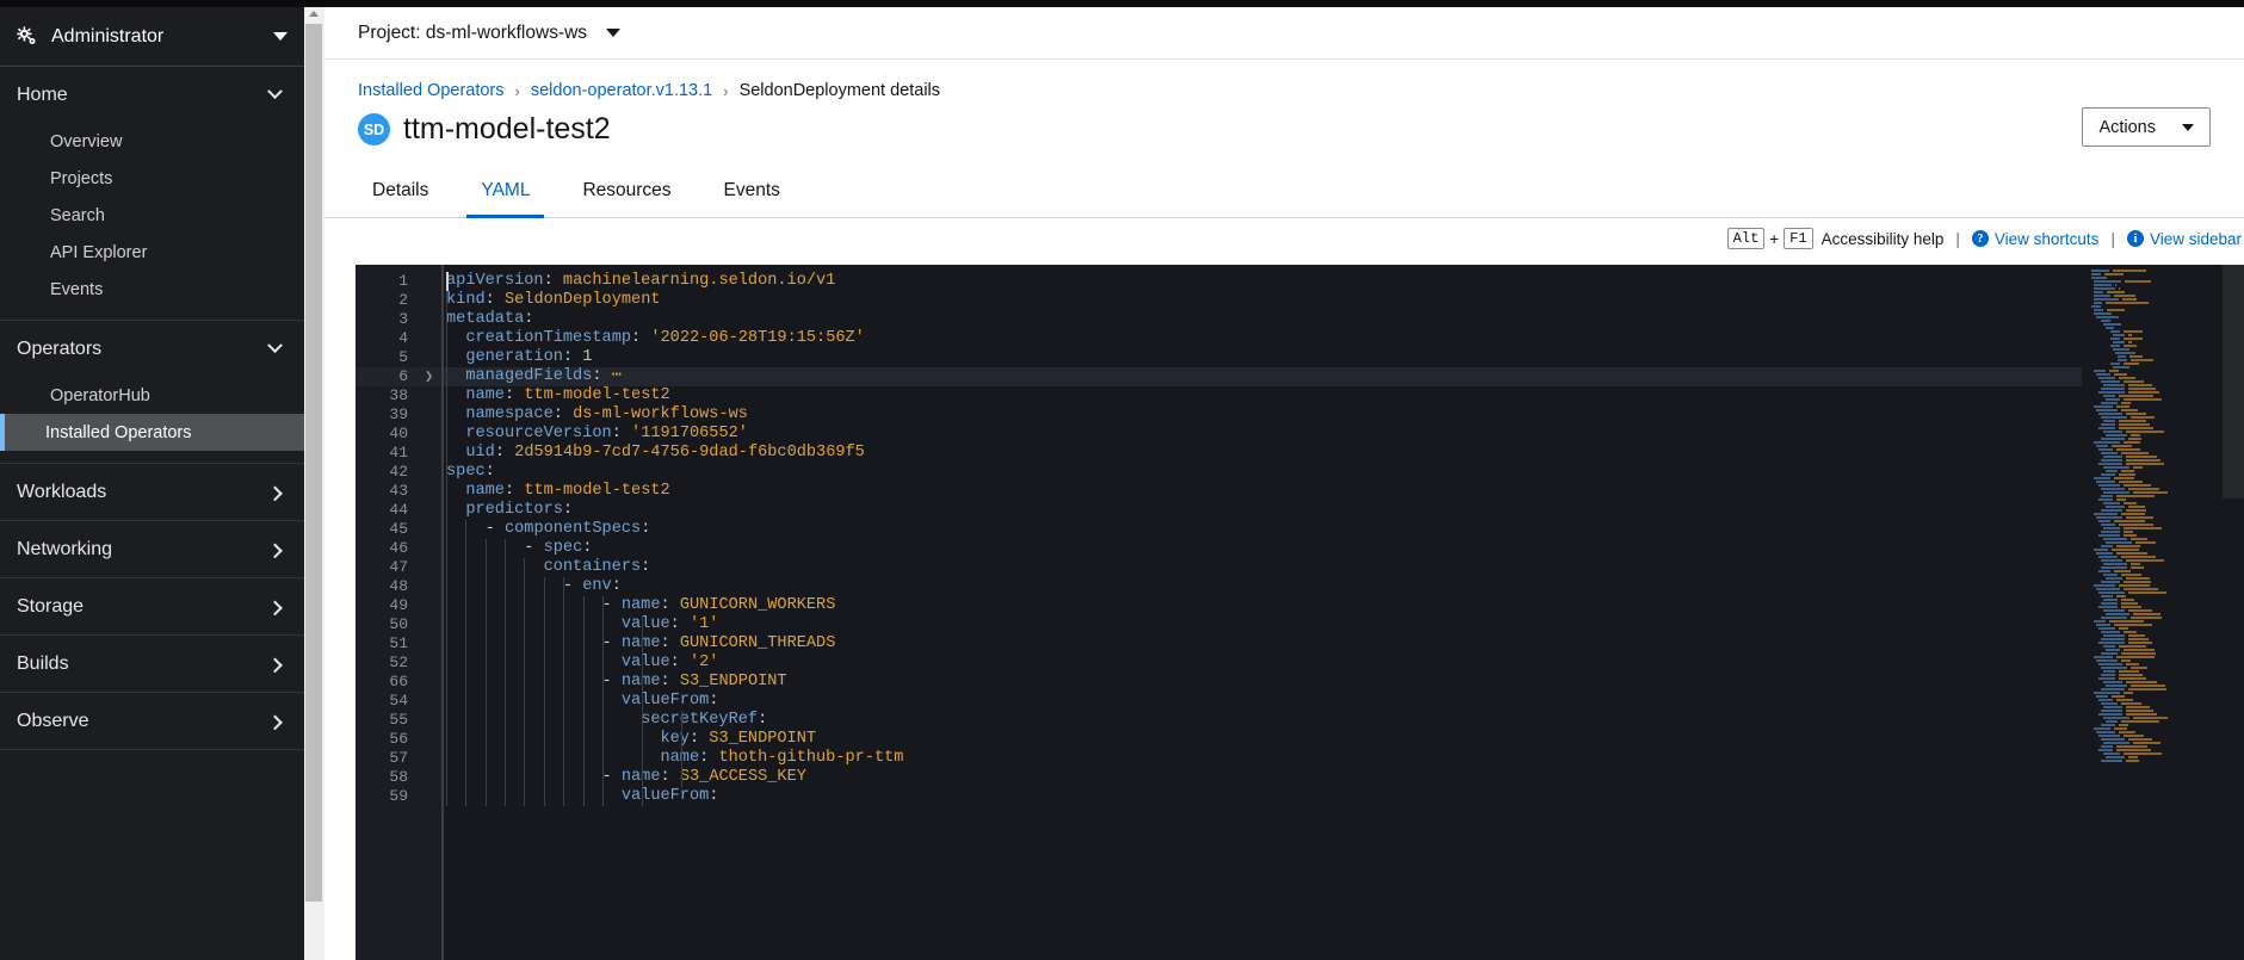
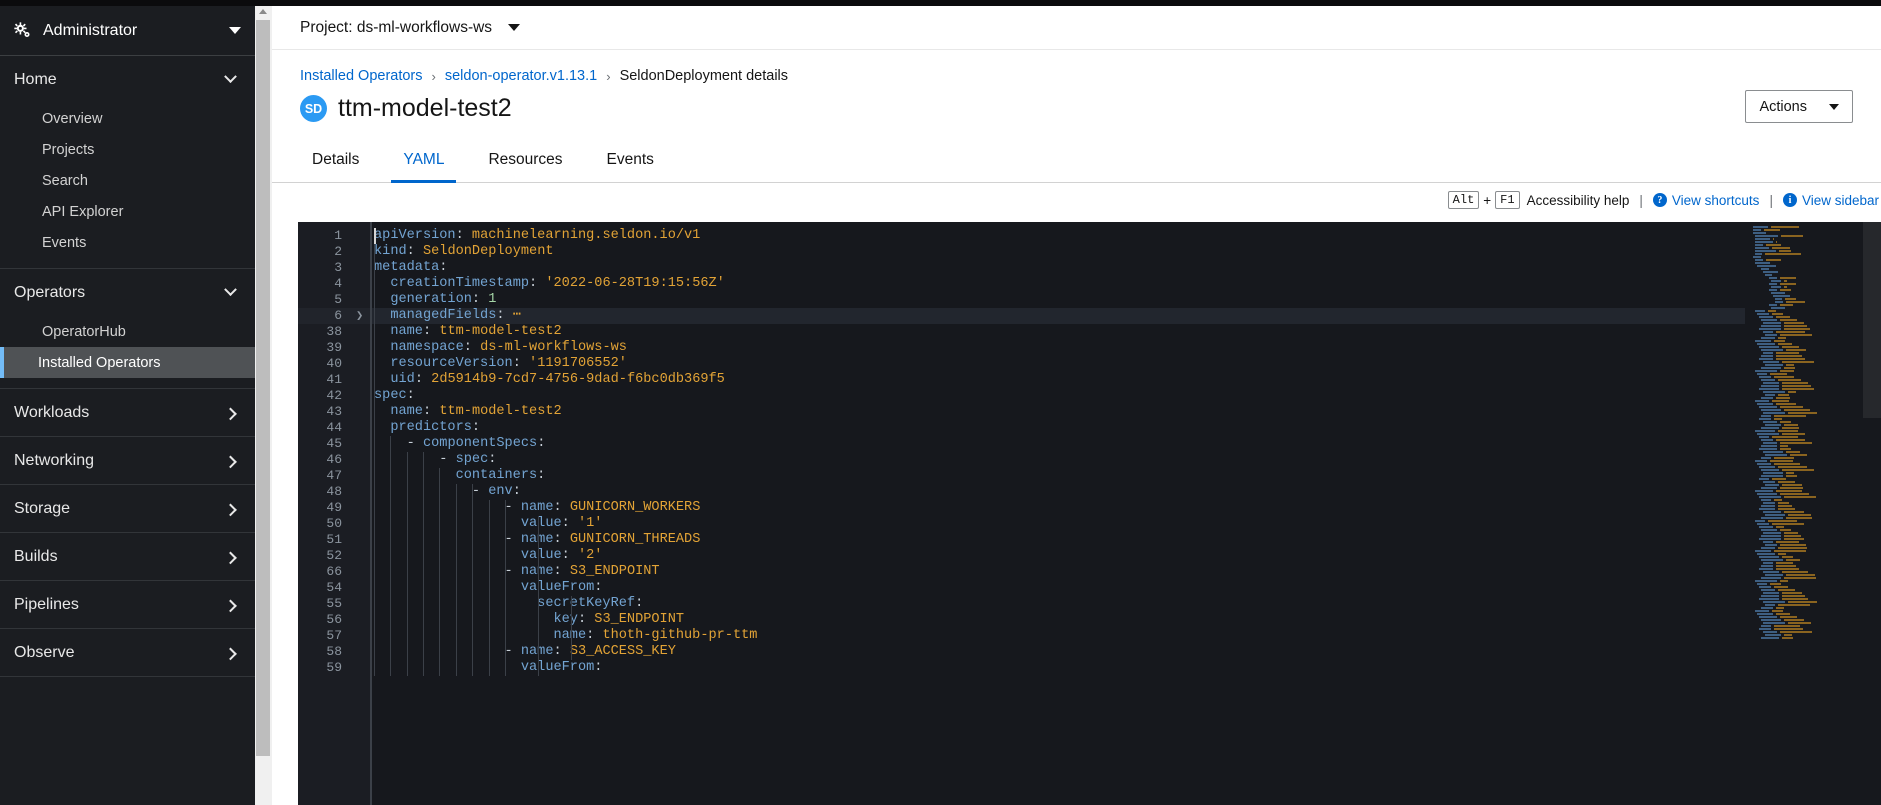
  Administrator
  Home
  Overview
  Projects
  Search
  API Explorer
  Events
  Operators
  OperatorHub
  Installed Operators
  Workloads
  Networking
  Storage
  Builds
+ Pipelines
  Observe
  Project: ds-ml-workflows-ws
  Installed Operators
  ›
  seldon-operator.v1.13.1
  ›
  SeldonDeployment details
  SD
  ttm-model-test2
  Actions
  Details
  YAML
  Resources
  Events
  Alt
  +
  F1
  Accessibility help
  |
  ?
  View shortcuts
  |
  i
  View sidebar
  1
  apiVersion: machinelearning.seldon.io/v1
  2
  kind: SeldonDeployment
  3
  metadata:
  4
  creationTimestamp: '2022-06-28T19:15:56Z'
  5
  generation: 1
  6
  ❯
  managedFields: ⋯
  38
  name: ttm-model-test2
  39
  namespace: ds-ml-workflows-ws
  40
  resourceVersion: '1191706552'
  41
  uid: 2d5914b9-7cd7-4756-9dad-f6bc0db369f5
  42
  spec:
  43
  name: ttm-model-test2
  44
  predictors:
  45
  - componentSpecs:
  46
  - spec:
  47
  containers:
  48
  - env:
  49
  - name: GUNICORN_WORKERS
  50
  value: '1'
  51
  - name: GUNICORN_THREADS
  52
  value: '2'
  66
  - name: S3_ENDPOINT
  54
  valueFrom:
  55
  secretKeyRef:
  56
  key: S3_ENDPOINT
  57
  name: thoth-github-pr-ttm
  58
  - name: S3_ACCESS_KEY
  59
  valueFrom:
